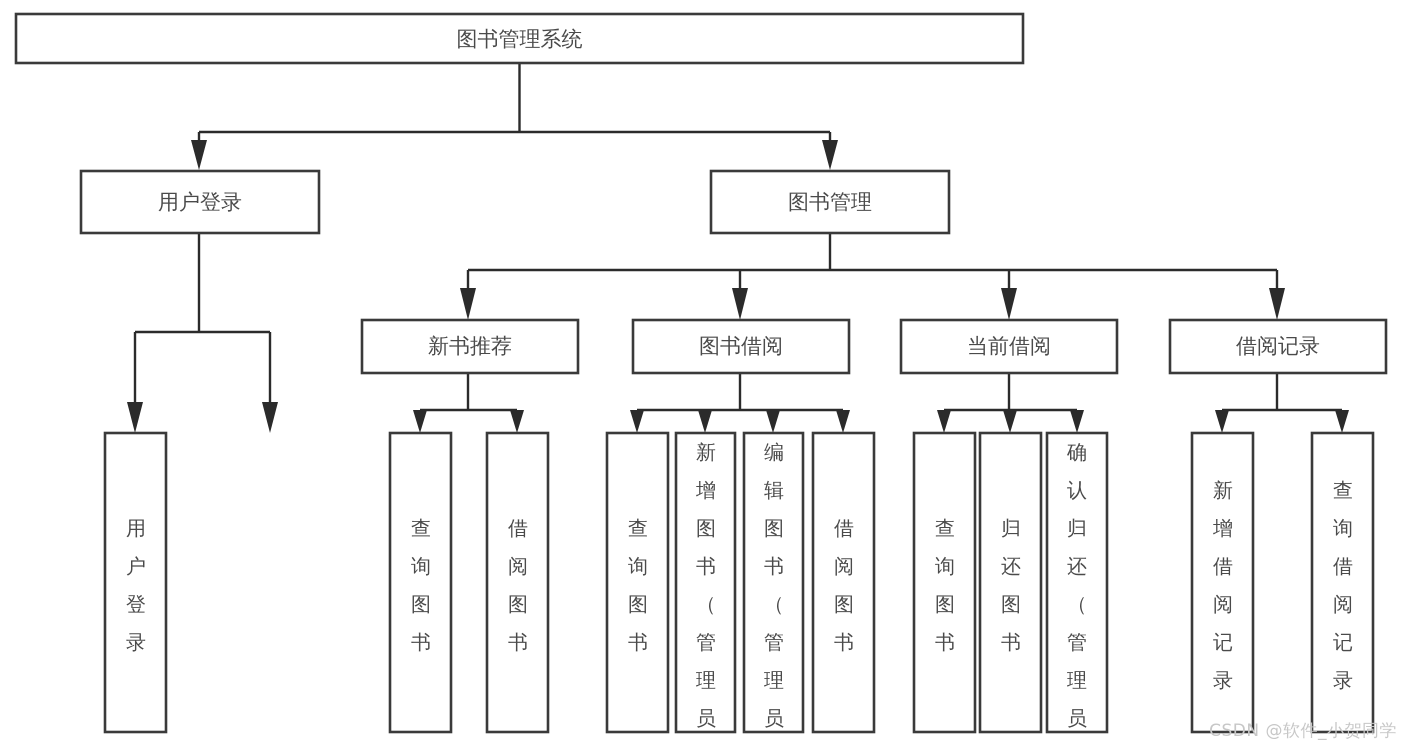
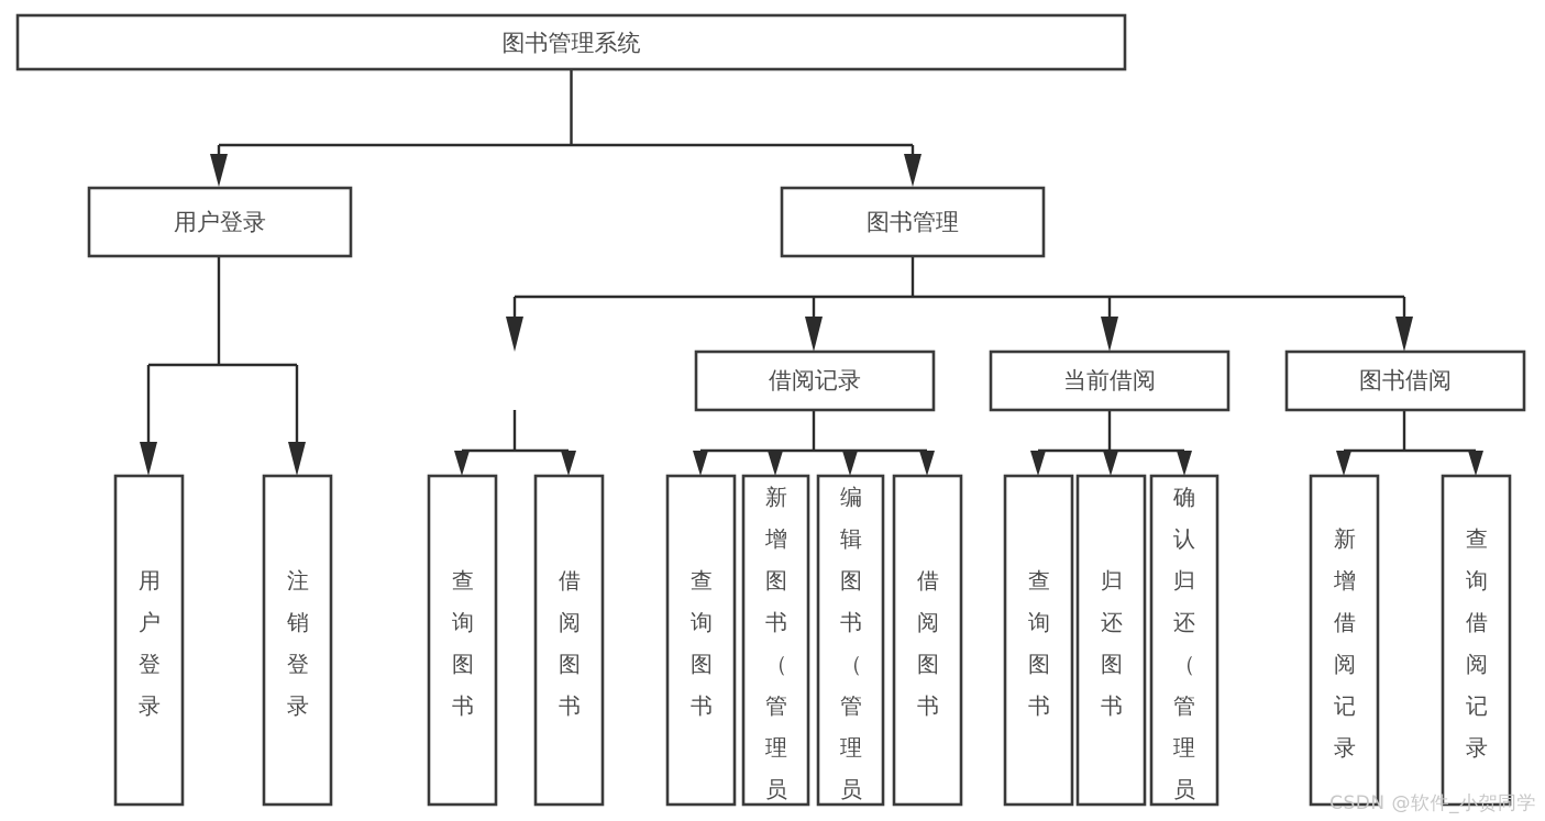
  图书管理系统
  用户登录
  图书管理
- 新书推荐
- 图书借阅
+ 借阅记录
  当前借阅
- 借阅记录
+ 图书借阅
  用户登录
+ 注销登录
  查询图书
  借阅图书
  查询图书
  新增图书（管理员
  编辑图书（管理员
  借阅图书
  查询图书
  归还图书
  确认归还（管理员
  新增借阅记录
  查询借阅记录
  CSDN @软件_小贺同学
